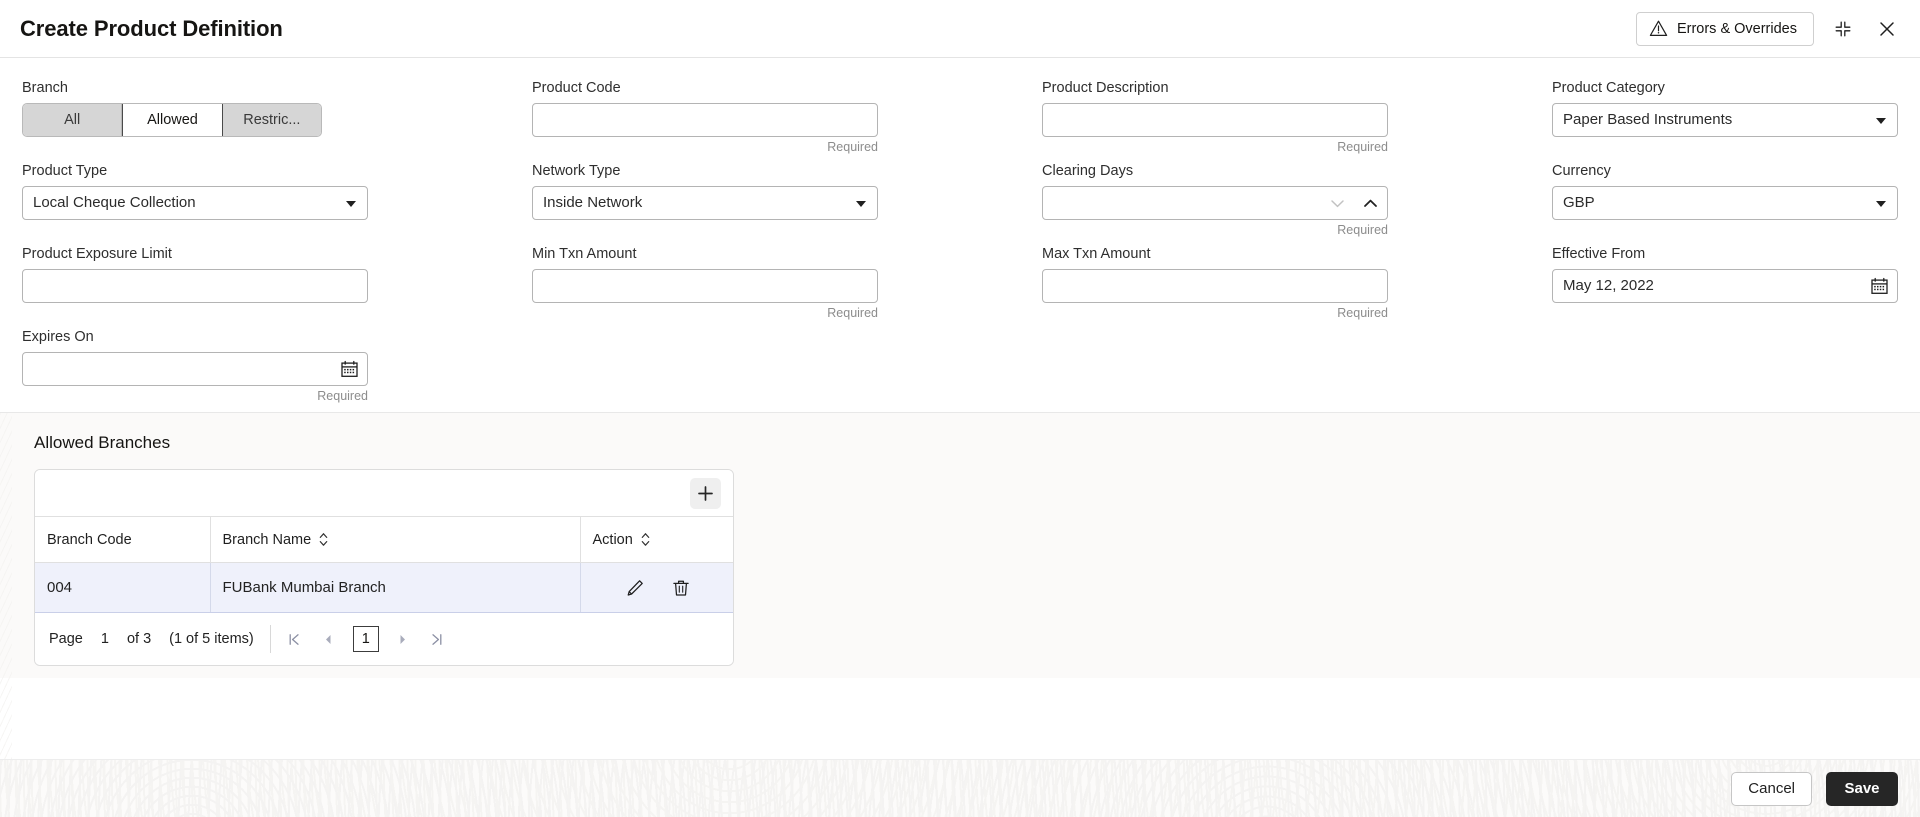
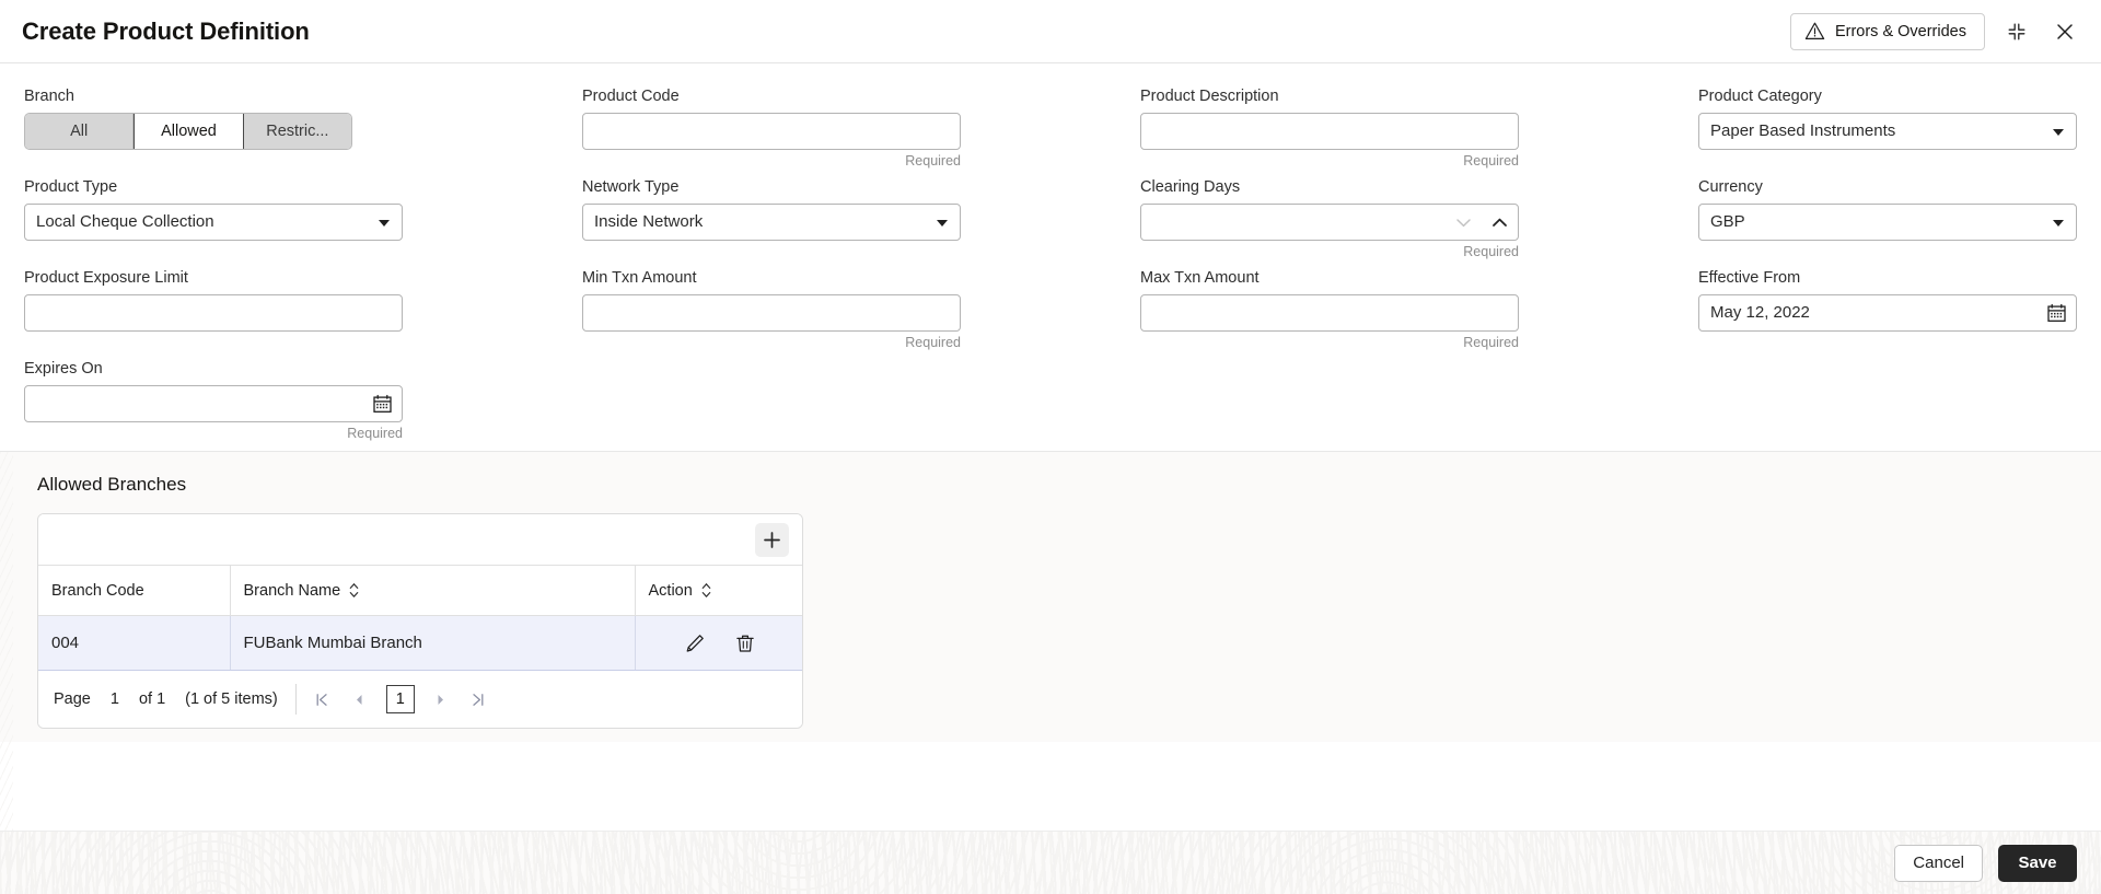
  Create Product Definition
  Errors & Overrides
  Branch
  All
  Allowed
  Restric...
  Product Code
  Required
  Product Description
  Required
  Product Category
  Paper Based Instruments
  Product Type
  Local Cheque Collection
  Network Type
  Inside Network
  Clearing Days
  Required
  Currency
  GBP
  Product Exposure Limit
  Min Txn Amount
  Required
  Max Txn Amount
  Required
  Effective From
  May 12, 2022
  Expires On
  Required
  Allowed Branches
  Branch Code	Branch Name	Action
  004	FUBank Mumbai Branch
  Page
  1
- of 3
+ of 1
  (1 of 5 items)
  1
  Cancel
  Save
